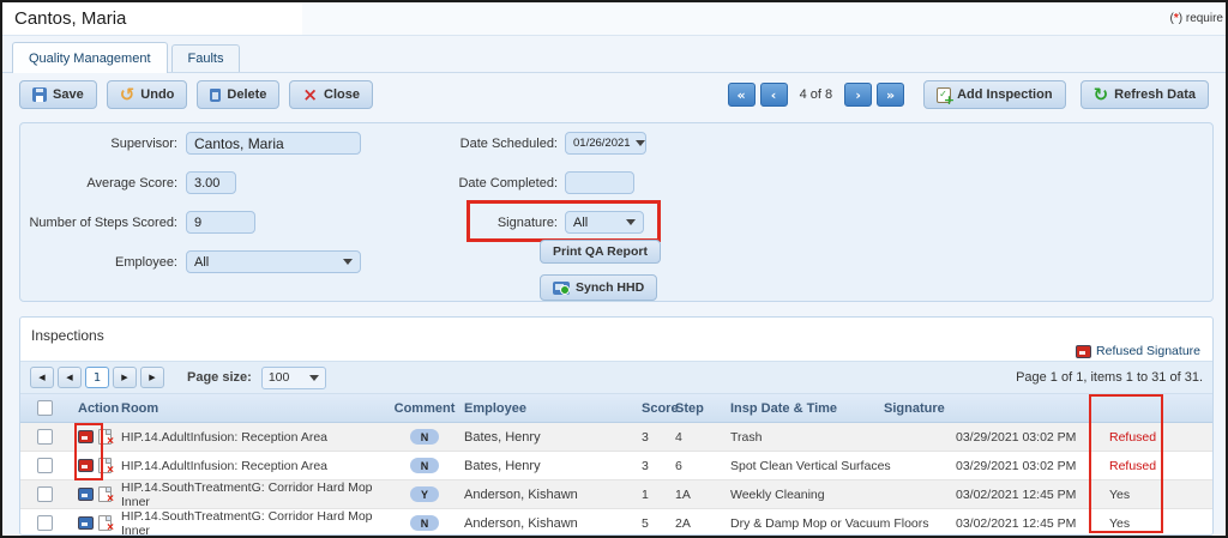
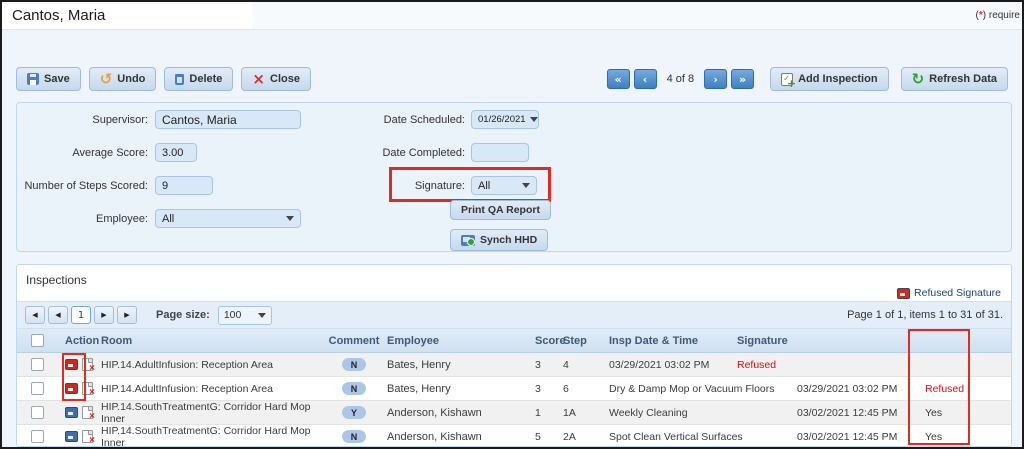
  Cantos, Maria
  (*) require
- Quality Management
- Faults
  Save
  ↺
  Undo
  Delete
  ×
  Close
  «
  ‹
  4 of 8
  ›
  »
  Add Inspection
  ↻
  Refresh Data
  Supervisor:
  Cantos, Maria
  Average Score:
  3.00
  Number of Steps Scored:
  9
  Employee:
  All
  Date Scheduled:
  01/26/2021
  Date Completed:
  Signature:
  All
  Print QA Report
  Synch HHD
  Inspections
  Refused Signature
  ◀
  ◀
  1
  ▶
  ▶
  Page size:
  100
  Page 1 of 1, items 1 to 31 of 31.
  Action
  Room
  Comment
  Employee
  Score
  Step
  Insp Date & Time
  Signature
  HIP.14.AdultInfusion: Reception Area
  N
  Bates, Henry
  3
  4
- Trash
  03/29/2021 03:02 PM
  Refused
  HIP.14.AdultInfusion: Reception Area
  N
  Bates, Henry
  3
  6
- Spot Clean Vertical Surfaces
+ Dry & Damp Mop or Vacuum Floors
  03/29/2021 03:02 PM
  Refused
  HIP.14.SouthTreatmentG: Corridor Hard Mop Inner
  Y
  Anderson, Kishawn
  1
  1A
  Weekly Cleaning
  03/02/2021 12:45 PM
  Yes
  HIP.14.SouthTreatmentG: Corridor Hard Mop Inner
  N
  Anderson, Kishawn
  5
  2A
- Dry & Damp Mop or Vacuum Floors
+ Spot Clean Vertical Surfaces
  03/02/2021 12:45 PM
  Yes
